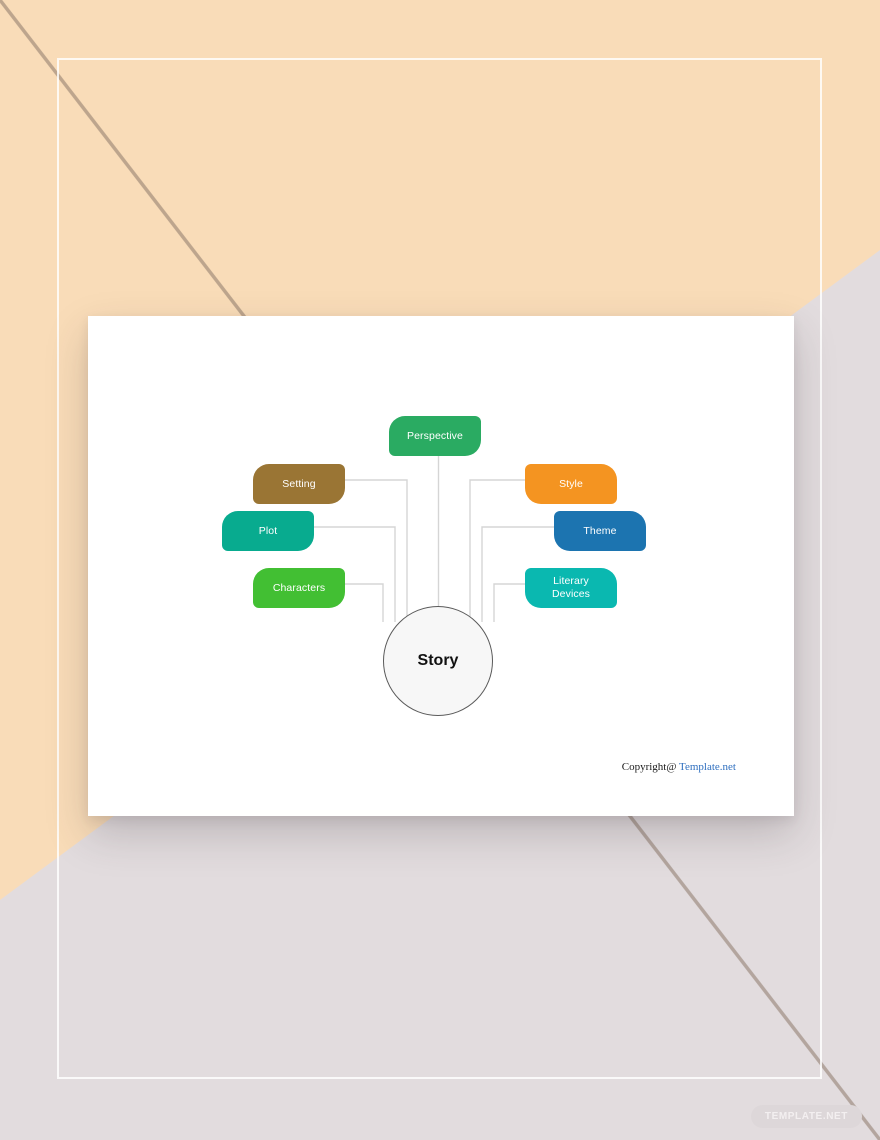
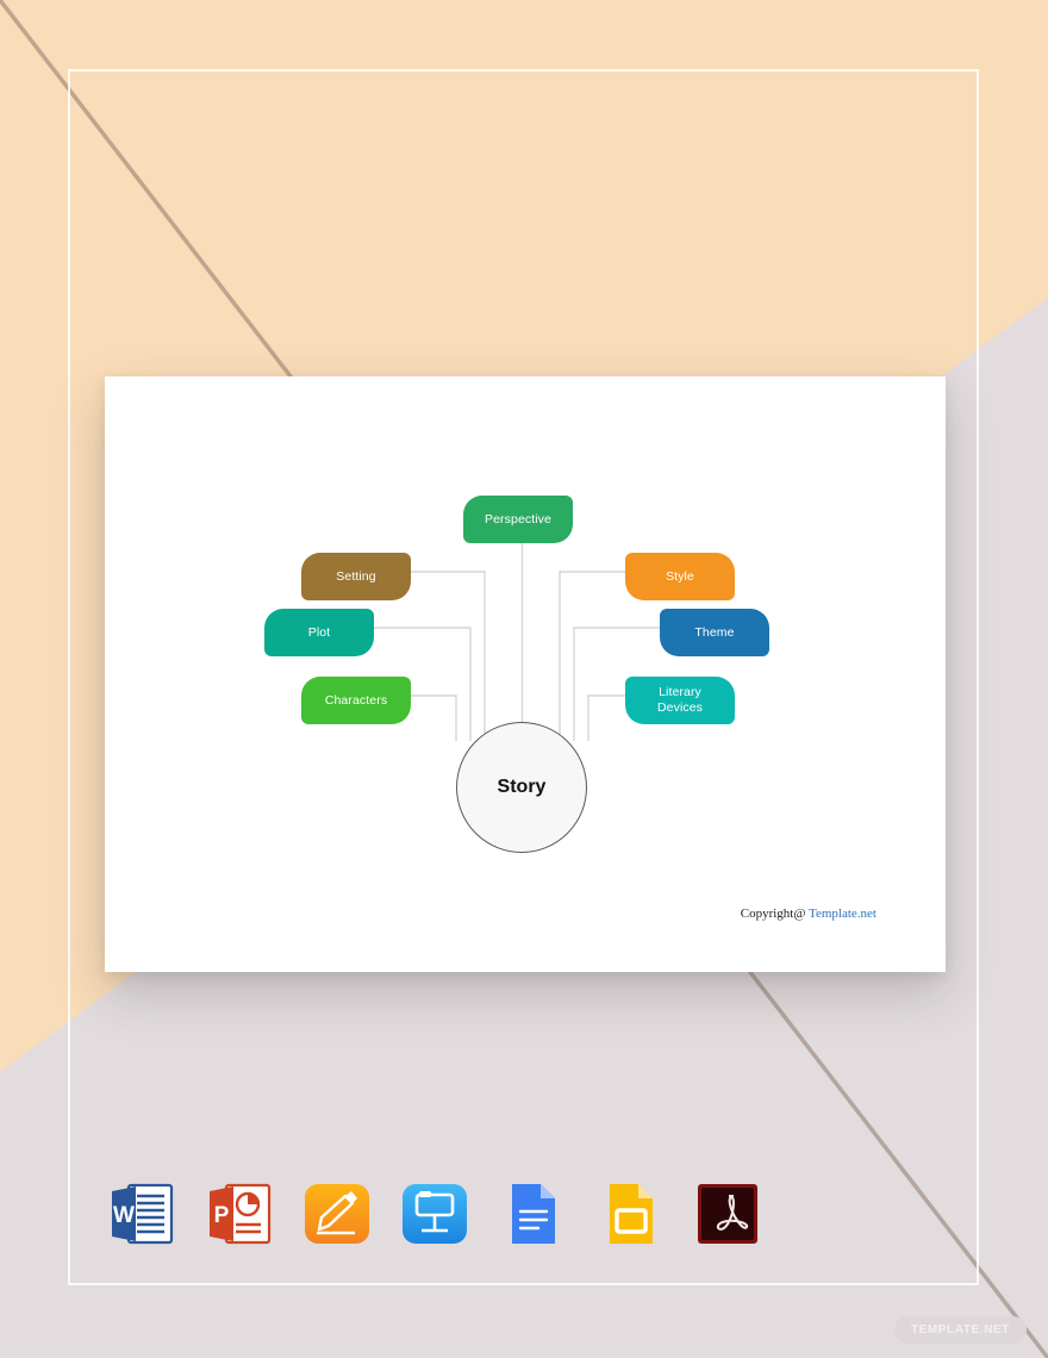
  Perspective
  Setting
  Plot
  Characters
  Style
  Theme
  Literary Devices
  Story
  Copyright@ Template.net
+ W
+ P
  TEMPLATE.NET
